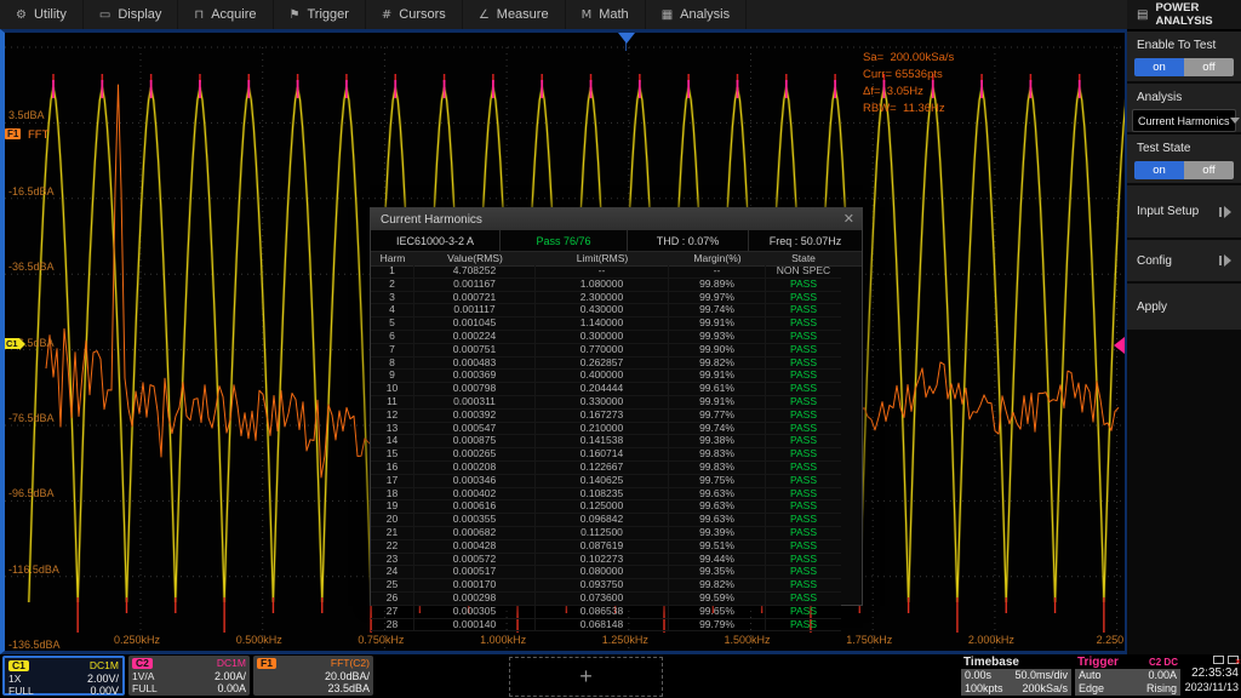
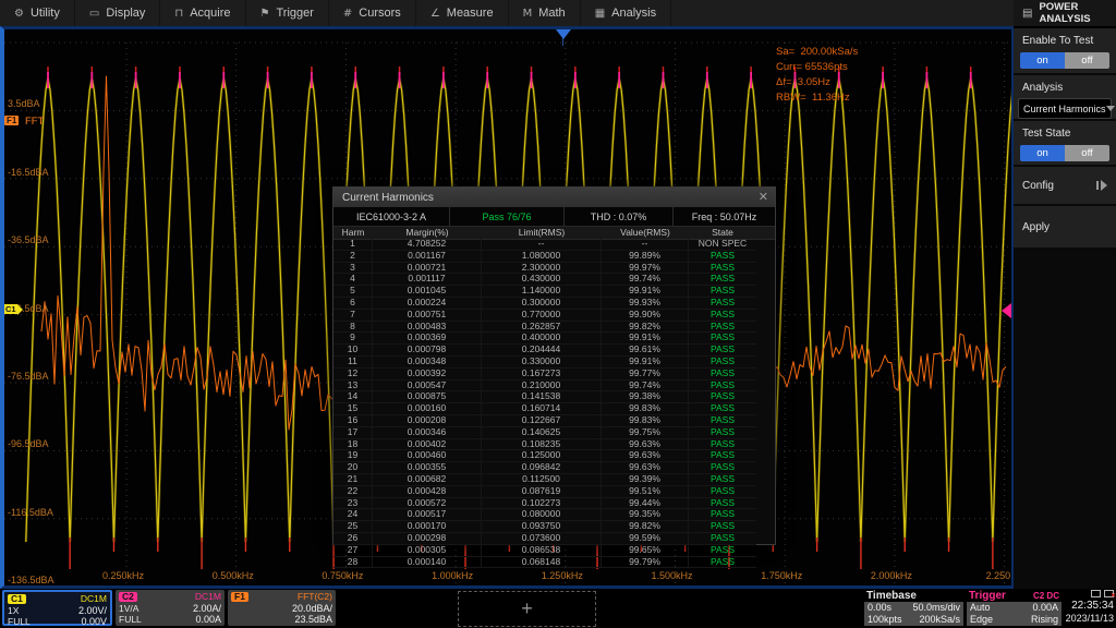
  ⚙
  Utility
  ▭
  Display
  ⊓
  Acquire
  ⚑
  Trigger
  #
  Cursors
  ∠
  Measure
  M
  Math
  ▦
  Analysis
  3.5dBA
  -16.5dBA
  -36.5dBA
  -76.5dBA
  -96.5dBA
  -116.5dBA
  -136.5dBA
  0.250kHz
  0.500kHz
  0.750kHz
  1.000kHz
  1.250kHz
  1.500kHz
  1.750kHz
  2.000kHz
  2.250
  Sa= 200.00kSa/s
  Curr= 65536pts
  Δf= 3.05Hz
  RBW= 11.36Hz
  F1
  FFT
  C1
  Current Harmonics
  ✕
  IEC61000-3-2 A
  Pass 76/76
  THD : 0.07%
  Freq : 50.07Hz
  Harm
- Value(RMS)
+ Margin(%)
  Limit(RMS)
- Margin(%)
+ Value(RMS)
  State
  1
  4.708252
  --
  --
  NON SPEC
  2
  0.001167
  1.080000
  99.89%
  PASS
  3
  0.000721
  2.300000
  99.97%
  PASS
  4
  0.001117
  0.430000
  99.74%
  PASS
  5
  0.001045
  1.140000
  99.91%
  PASS
  6
  0.000224
  0.300000
  99.93%
  PASS
  7
  0.000751
  0.770000
  99.90%
  PASS
  8
  0.000483
  0.262857
  99.82%
  PASS
  9
  0.000369
  0.400000
  99.91%
  PASS
  10
  0.000798
  0.204444
  99.61%
  PASS
  11
- 0.000311
+ 0.000348
  0.330000
  99.91%
  PASS
  12
  0.000392
  0.167273
  99.77%
  PASS
  13
  0.000547
  0.210000
  99.74%
  PASS
  14
  0.000875
  0.141538
  99.38%
  PASS
  15
- 0.000265
+ 0.000160
  0.160714
  99.83%
  PASS
  16
  0.000208
  0.122667
  99.83%
  PASS
  17
  0.000346
  0.140625
  99.75%
  PASS
  18
  0.000402
  0.108235
  99.63%
  PASS
  19
- 0.000616
+ 0.000460
  0.125000
  99.63%
  PASS
  20
  0.000355
  0.096842
  99.63%
  PASS
  21
  0.000682
  0.112500
  99.39%
  PASS
  22
  0.000428
  0.087619
  99.51%
  PASS
  23
  0.000572
  0.102273
  99.44%
  PASS
  24
  0.000517
  0.080000
  99.35%
  PASS
  25
  0.000170
  0.093750
  99.82%
  PASS
  26
  0.000298
  0.073600
  99.59%
  PASS
  27
  0.000305
  0.086538
  99.65%
  PASS
  28
  0.000140
  0.068148
  99.79%
  PASS
  ▤
  POWER ANALYSIS
  Enable To Test
  on
  off
  Analysis
  Current Harmonics
  Test State
  on
  off
- Input Setup
  Config
  Apply
  C1
  DC1M
  1X
  2.00V/
  FULL
  0.00V
  C2
  DC1M
  1V/A
  2.00A/
  FULL
  0.00A
  F1
  FFT(C2)
  20.0dBA/
  23.5dBA
  +
  Timebase
  0.00s
  50.0ms/div
  100kpts
  200kSa/s
  Trigger
  C2 DC
  Auto
  0.00A
  Edge
  Rising
  22:35:34
  2023/11/13
